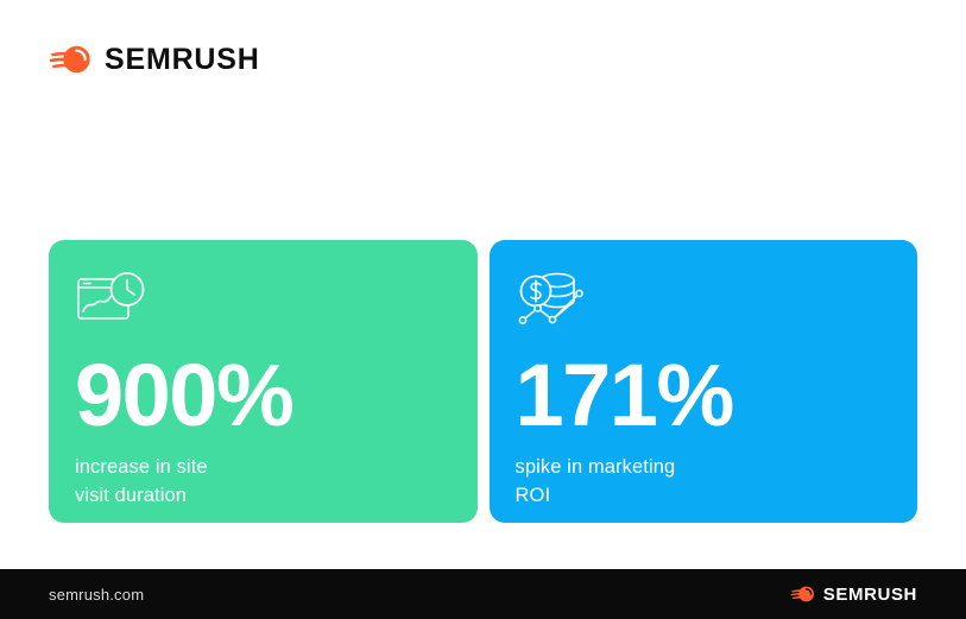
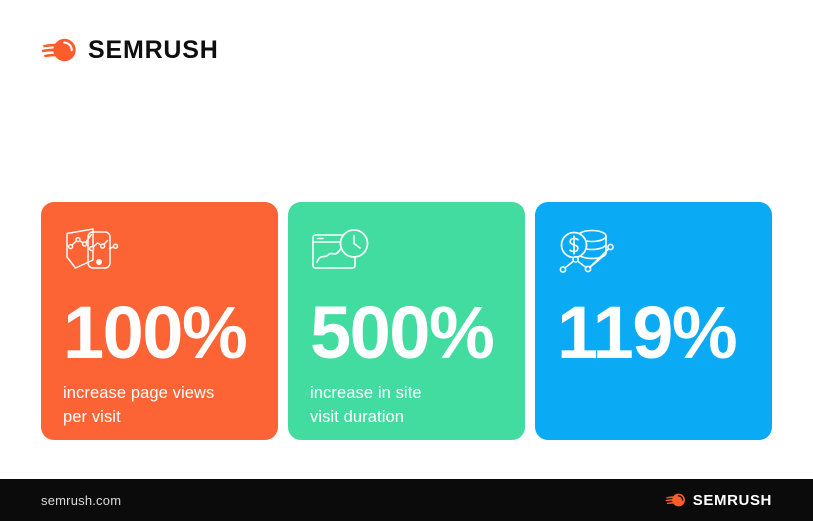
  SEMRUSH
+ 100%
+ increase page views
+ per visit
- 900%
+ 500%
  increase in site
  visit duration
- 171%
+ 119%
- spike in marketing
- ROI
  semrush.com
  SEMRUSH
